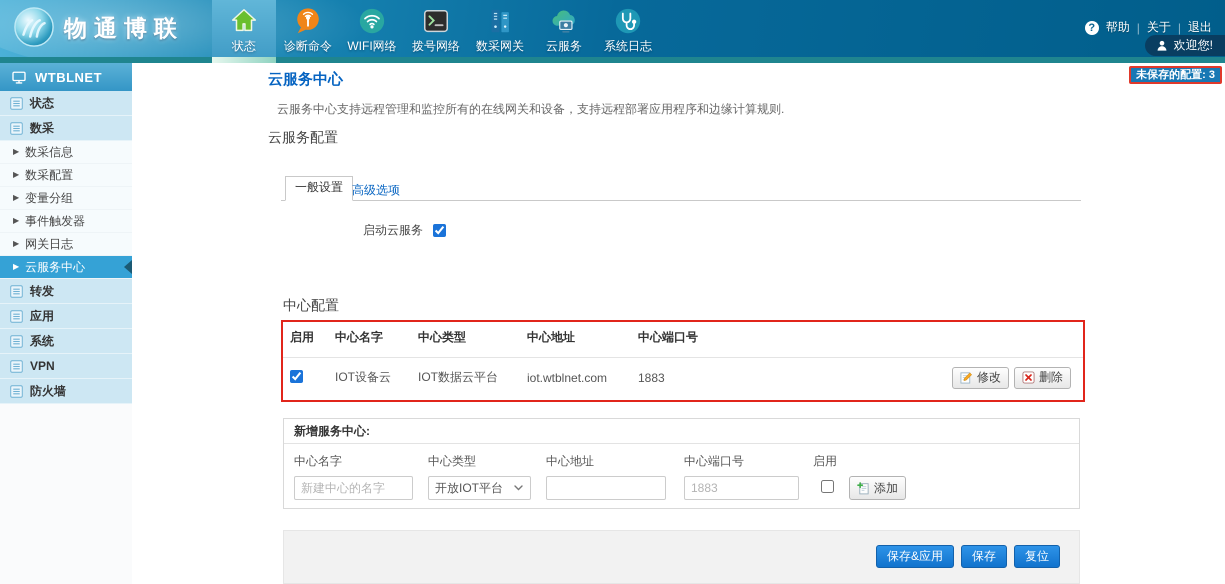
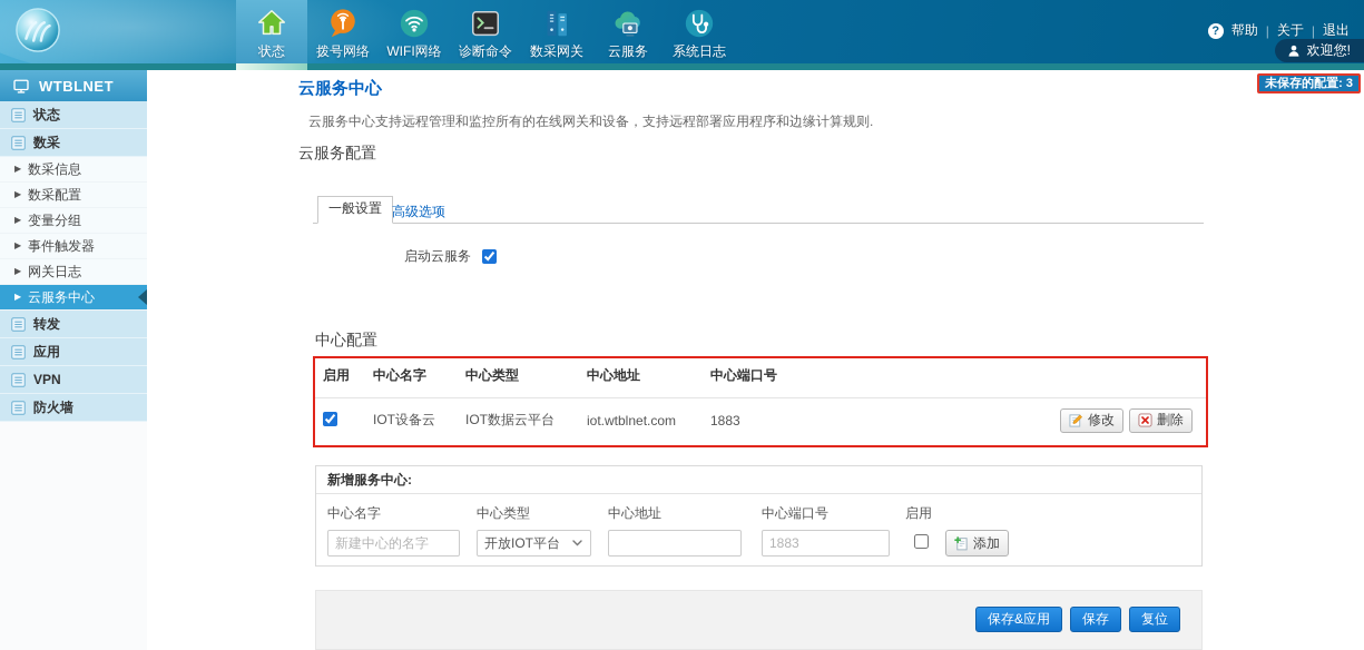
- 物通博联
  状态
- 诊断命令
+ 拨号网络
  WIFI网络
- 拨号网络
+ 诊断命令
  数采网关
  云服务
  系统日志
  ?
  帮助
  |
  关于
  |
  退出
  欢迎您!
  WTBLNET
  状态
  数采
  ▶
  数采信息
  ▶
  数采配置
  ▶
  变量分组
  ▶
  事件触发器
  ▶
  网关日志
  ▶
  云服务中心
  转发
  应用
- 系统
  VPN
  防火墙
  未保存的配置: 3
  云服务中心
  云服务中心支持远程管理和监控所有的在线网关和设备，支持远程部署应用程序和边缘计算规则.
  云服务配置
  一般设置
  高级选项
  启动云服务
  中心配置
  启用
  中心名字
  中心类型
  中心地址
  中心端口号
  IOT设备云
  IOT数据云平台
  iot.wtblnet.com
  1883
  修改
  删除
  新增服务中心:
  中心名字
  中心类型
  中心地址
  中心端口号
  启用
  新建中心的名字
  开放IOT平台
  1883
  添加
  保存&应用
  保存
  复位
